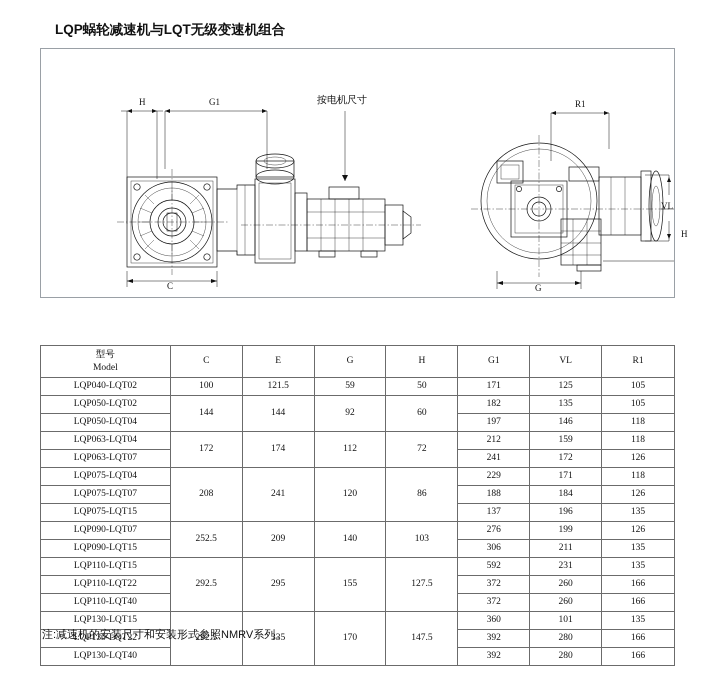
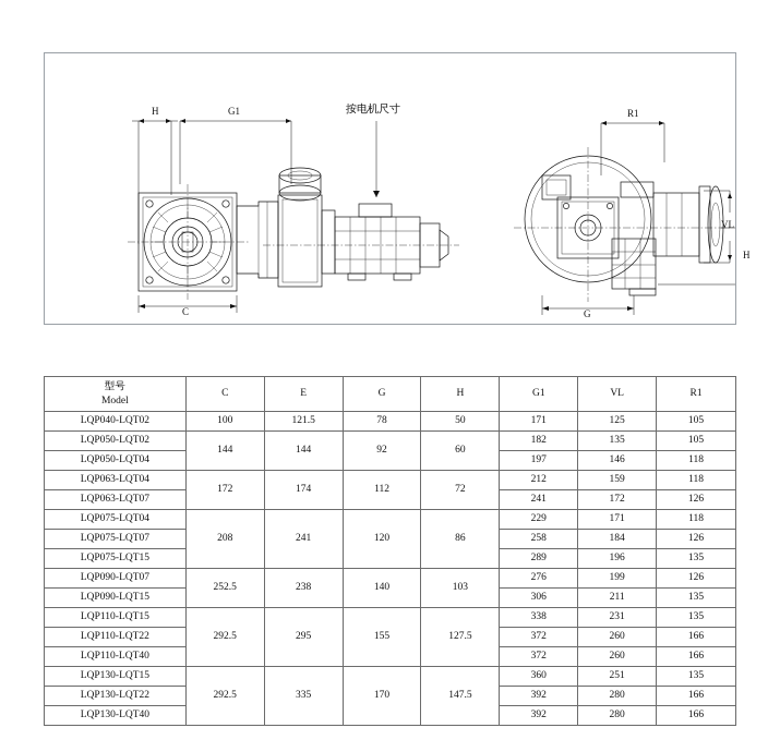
- LQP蜗轮减速机与LQT无级变速机组合
  H
  G1
  按电机尺寸
  C
  R1
  VL
  H
  G
  型号 Model	C	E	G	H	G1	VL	R1
- LQP040-LQT02	100	121.5	59	50	171	125	105
+ LQP040-LQT02	100	121.5	78	50	171	125	105
  LQP050-LQT02	144	144	92	60	182	135	105
  LQP050-LQT04	197	146	118
  LQP063-LQT04	172	174	112	72	212	159	118
  LQP063-LQT07	241	172	126
  LQP075-LQT04	208	241	120	86	229	171	118
- LQP075-LQT07	188	184	126
+ LQP075-LQT07	258	184	126
- LQP075-LQT15	137	196	135
+ LQP075-LQT15	289	196	135
- LQP090-LQT07	252.5	209	140	103	276	199	126
+ LQP090-LQT07	252.5	238	140	103	276	199	126
  LQP090-LQT15	306	211	135
- LQP110-LQT15	292.5	295	155	127.5	592	231	135
+ LQP110-LQT15	292.5	295	155	127.5	338	231	135
  LQP110-LQT22	372	260	166
  LQP110-LQT40	372	260	166
- LQP130-LQT15	292.5	335	170	147.5	360	101	135
+ LQP130-LQT15	292.5	335	170	147.5	360	251	135
  LQP130-LQT22	392	280	166
  LQP130-LQT40	392	280	166
- 注:减速机的安装尺寸和安装形式参照NMRV系列。
